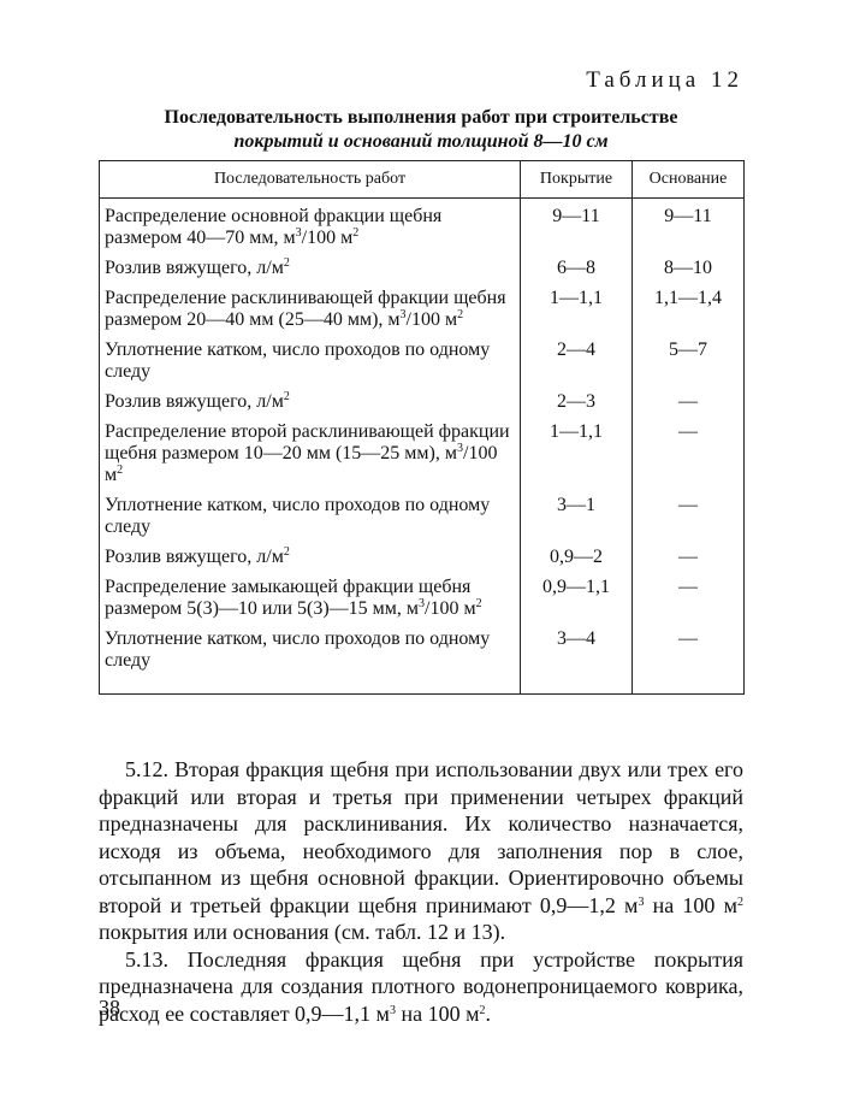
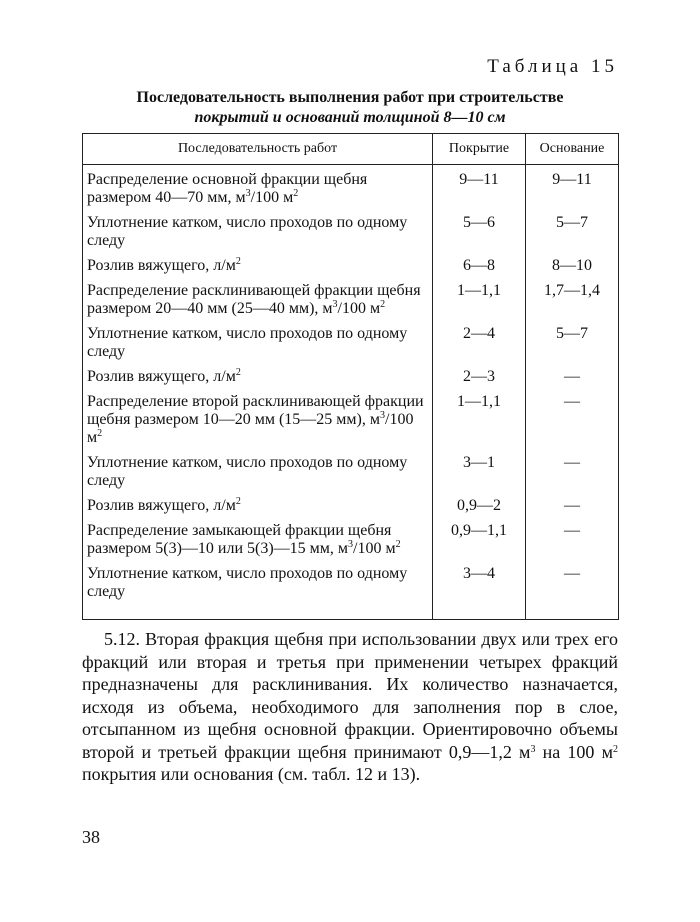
- Таблица 12
+ Таблица 15
  Последовательность выполнения работ при строительстве
  покрытий и оснований толщиной 8—10 см
  Последовательность работ	Покрытие	Основание
  Распределение основной фракции щебня размером 40—70 мм, м3/100 м2	9—11	9—11
+ Уплотнение катком, число проходов по одному следу	5—6	5—7
  Розлив вяжущего, л/м2	6—8	8—10
- Распределение расклинивающей фракции щебня размером 20—40 мм (25—40 мм), м3/100 м2	1—1,1	1,1—1,4
+ Распределение расклинивающей фракции щебня размером 20—40 мм (25—40 мм), м3/100 м2	1—1,1	1,7—1,4
  Уплотнение катком, число проходов по одному следу	2—4	5—7
  Розлив вяжущего, л/м2	2—3	—
  Распределение второй расклинивающей фракции щебня размером 10—20 мм (15—25 мм), м3/100 м2	1—1,1	—
  Уплотнение катком, число проходов по одному следу	3—1	—
  Розлив вяжущего, л/м2	0,9—2	—
  Распределение замыкающей фракции щебня размером 5(3)—10 или 5(3)—15 мм, м3/100 м2	0,9—1,1	—
  Уплотнение катком, число проходов по одному следу	3—4	—
  5.12. Вторая фракция щебня при использовании двух или трех его фракций или вторая и третья при применении четырех фракций предназначены для расклинивания. Их количество назначается, исходя из объема, необходимого для заполнения пор в слое, отсыпанном из щебня основной фракции. Ориентировочно объемы второй и третьей фракции щебня принимают 0,9—1,2 м3 на 100 м2 покрытия или основания (см. табл. 12 и 13).
- 5.13. Последняя фракция щебня при устройстве покрытия предназначена для создания плотного водонепроницаемого коврика, расход ее составляет 0,9—1,1 м3 на 100 м2.
  38
